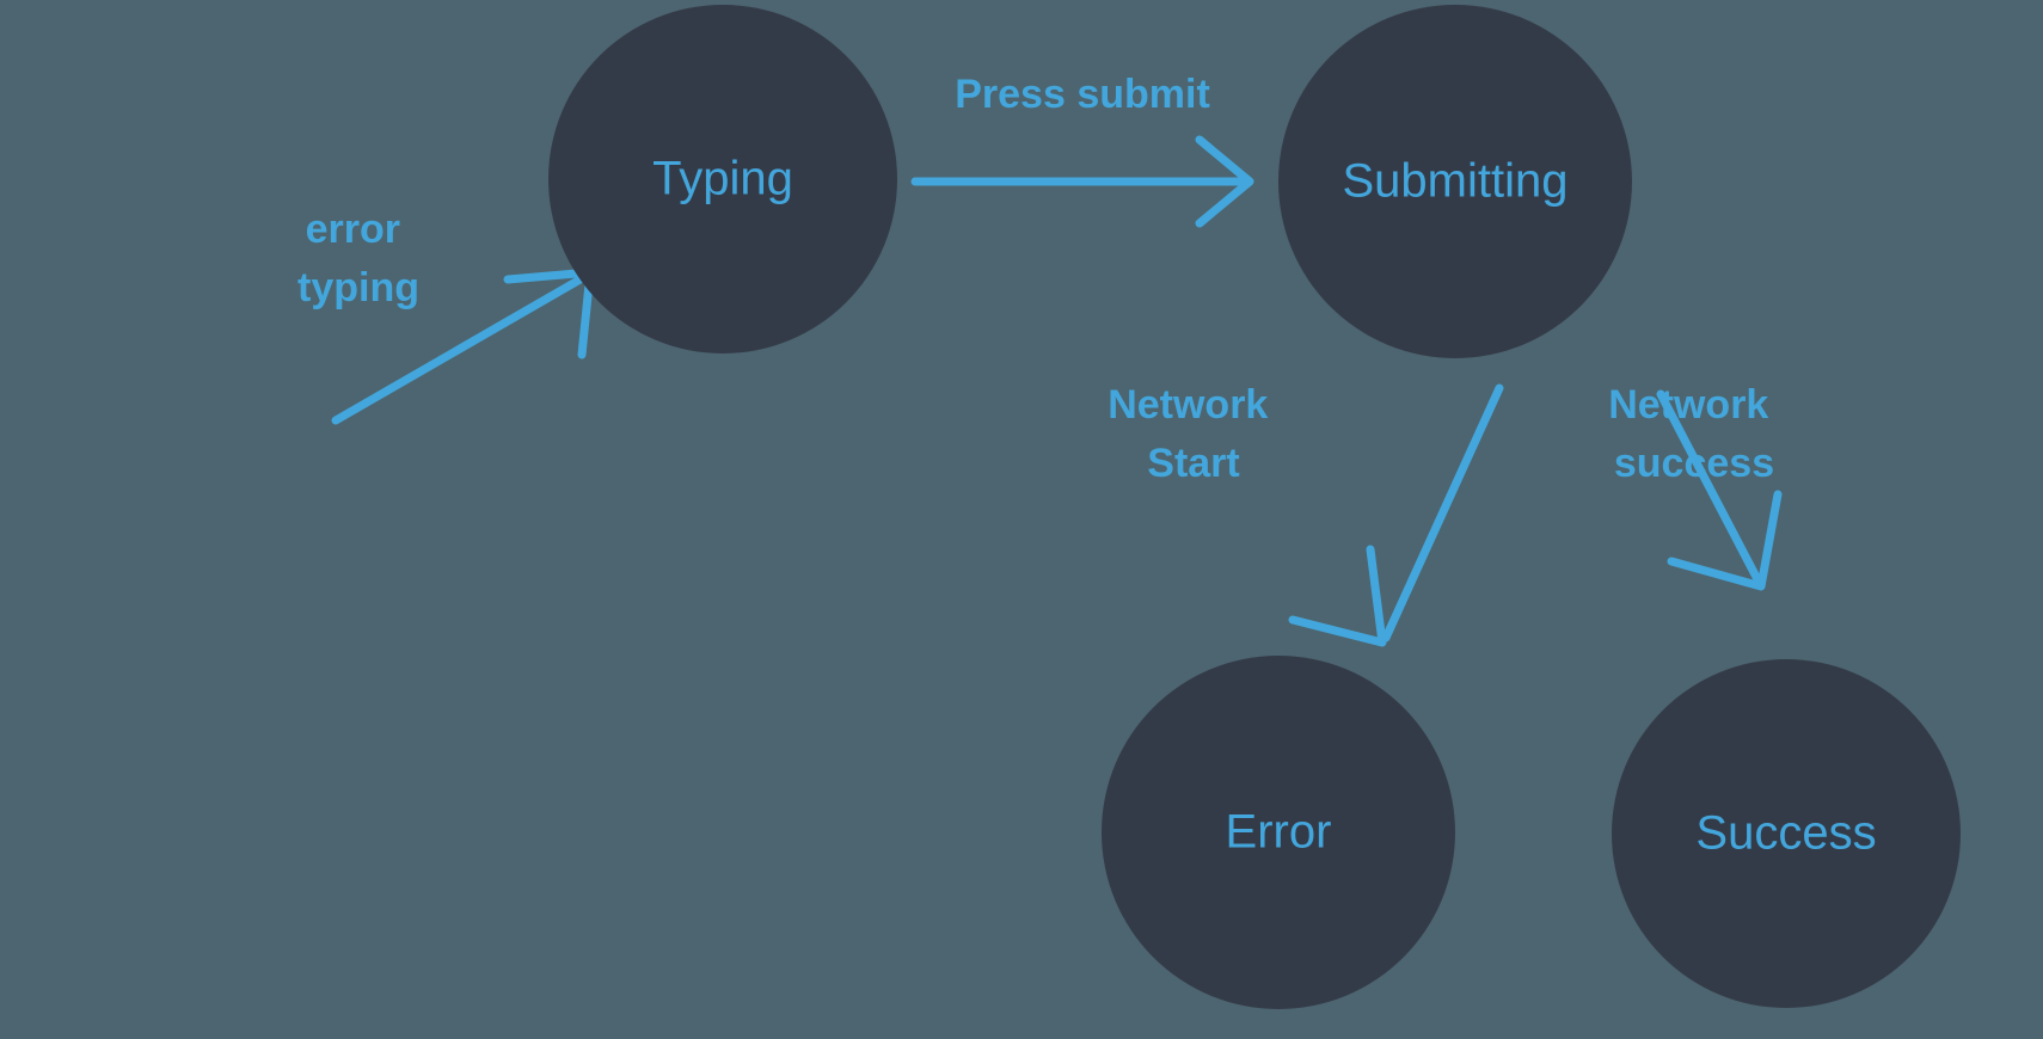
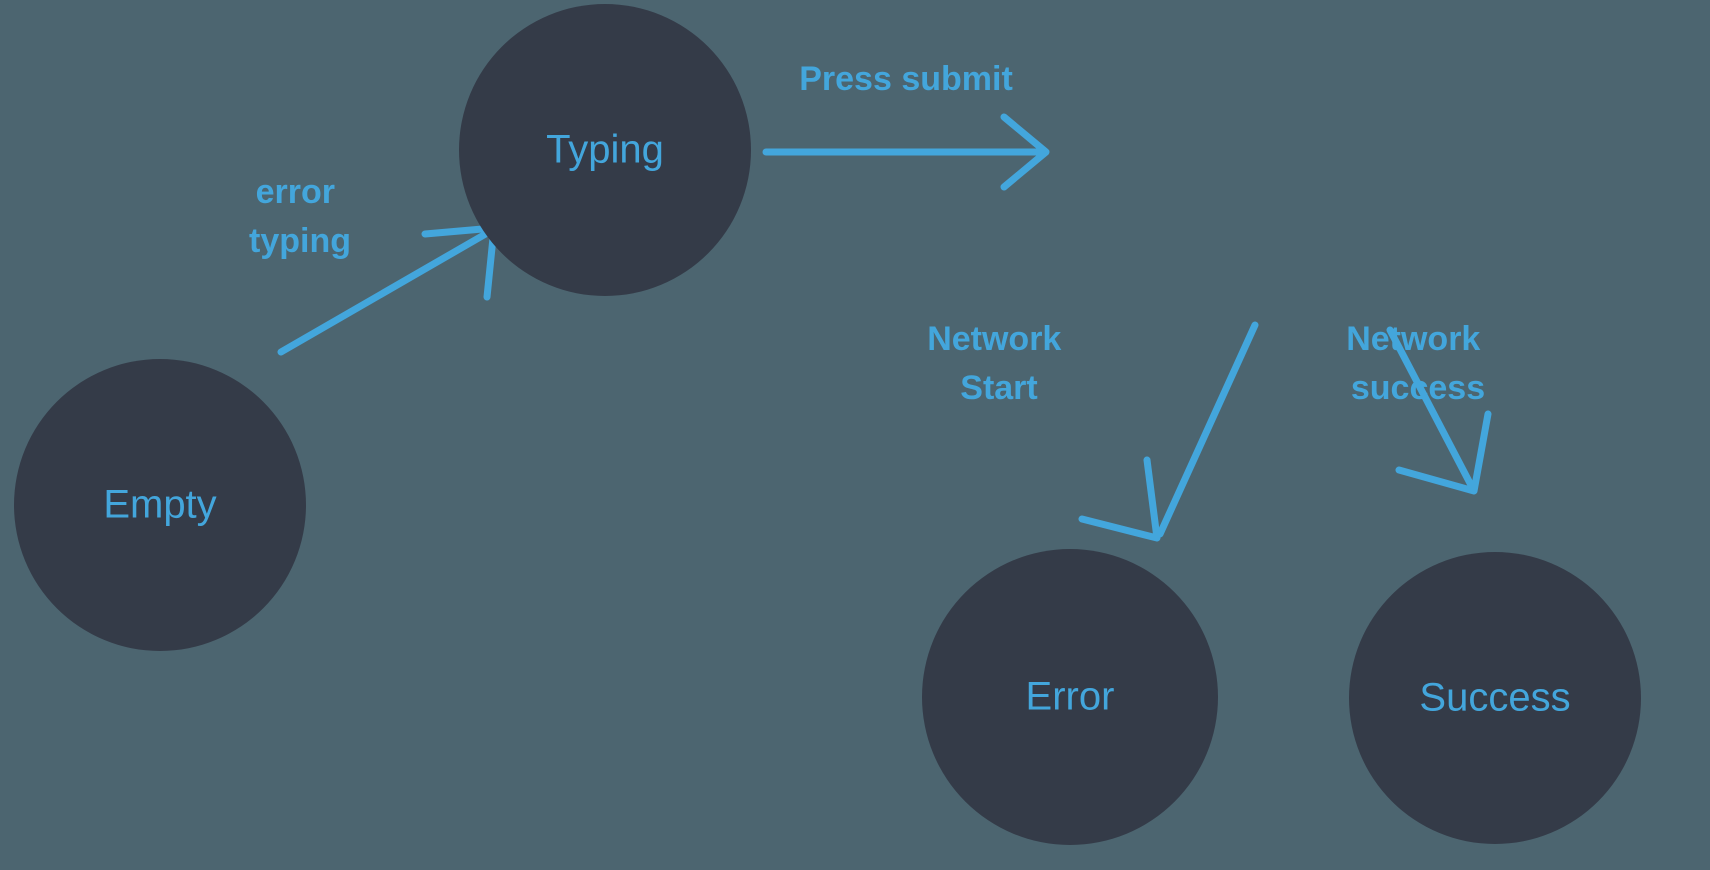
+ Empty
  Typing
- Submitting
  Error
  Success
  error typing
  Press submit
  Network Start
  Network success
